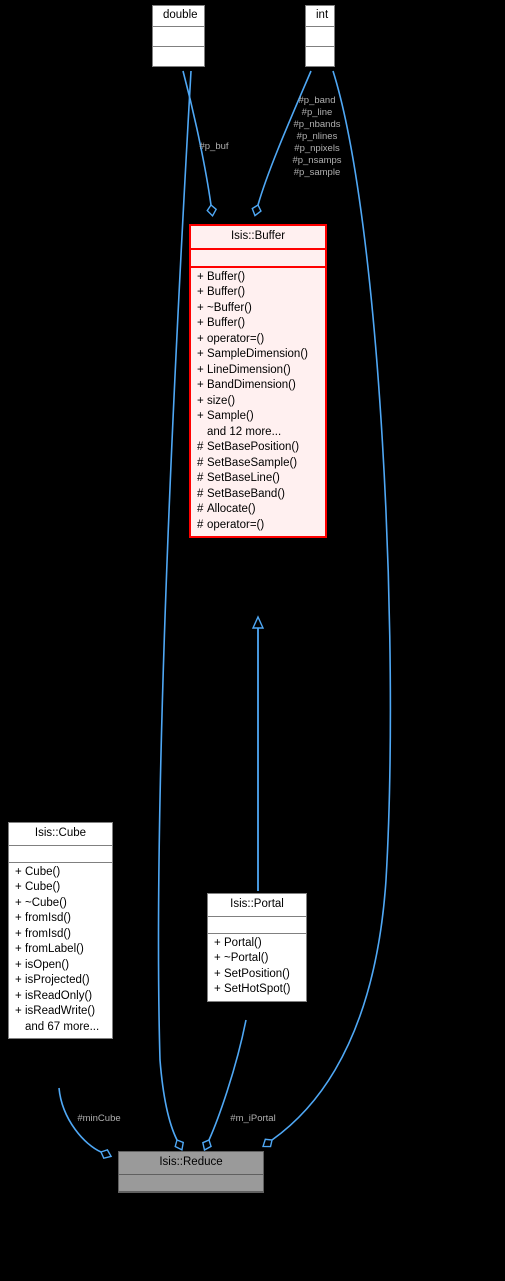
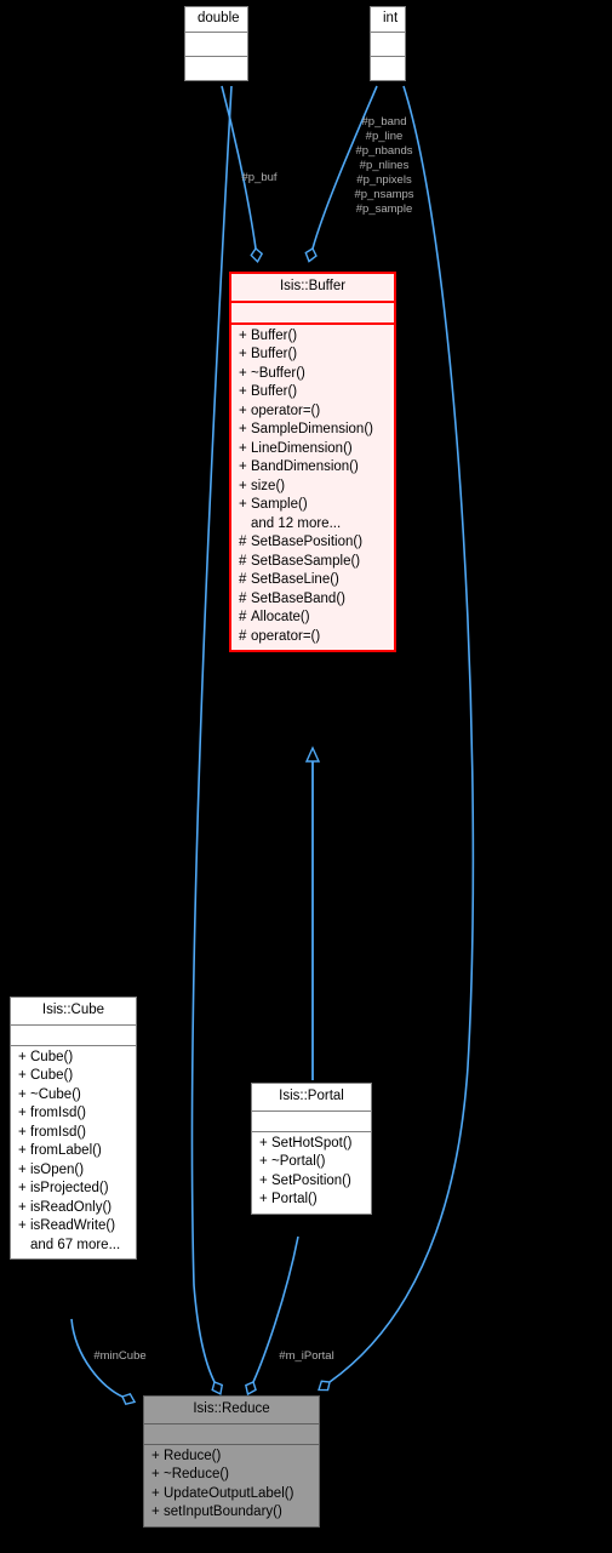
  #p_buf
  #p_band
  #p_line
  #p_nbands
  #p_nlines
  #p_npixels
  #p_nsamps
  #p_sample
  #minCube
  #m_iPortal
  double
  int
  Isis::Buffer
  + Buffer()
  + Buffer()
  + ~Buffer()
  + Buffer()
  + operator=()
  + SampleDimension()
  + LineDimension()
  + BandDimension()
  + size()
  + Sample()
  and 12 more...
  # SetBasePosition()
  # SetBaseSample()
  # SetBaseLine()
  # SetBaseBand()
  # Allocate()
  # operator=()
  Isis::Cube
  + Cube()
  + Cube()
  + ~Cube()
  + fromIsd()
  + fromIsd()
  + fromLabel()
  + isOpen()
  + isProjected()
  + isReadOnly()
  + isReadWrite()
  and 67 more...
  Isis::Portal
- + Portal()
+ + SetHotSpot()
  + ~Portal()
  + SetPosition()
- + SetHotSpot()
+ + Portal()
  Isis::Reduce
+ + Reduce()
+ + ~Reduce()
+ + UpdateOutputLabel()
+ + setInputBoundary()
